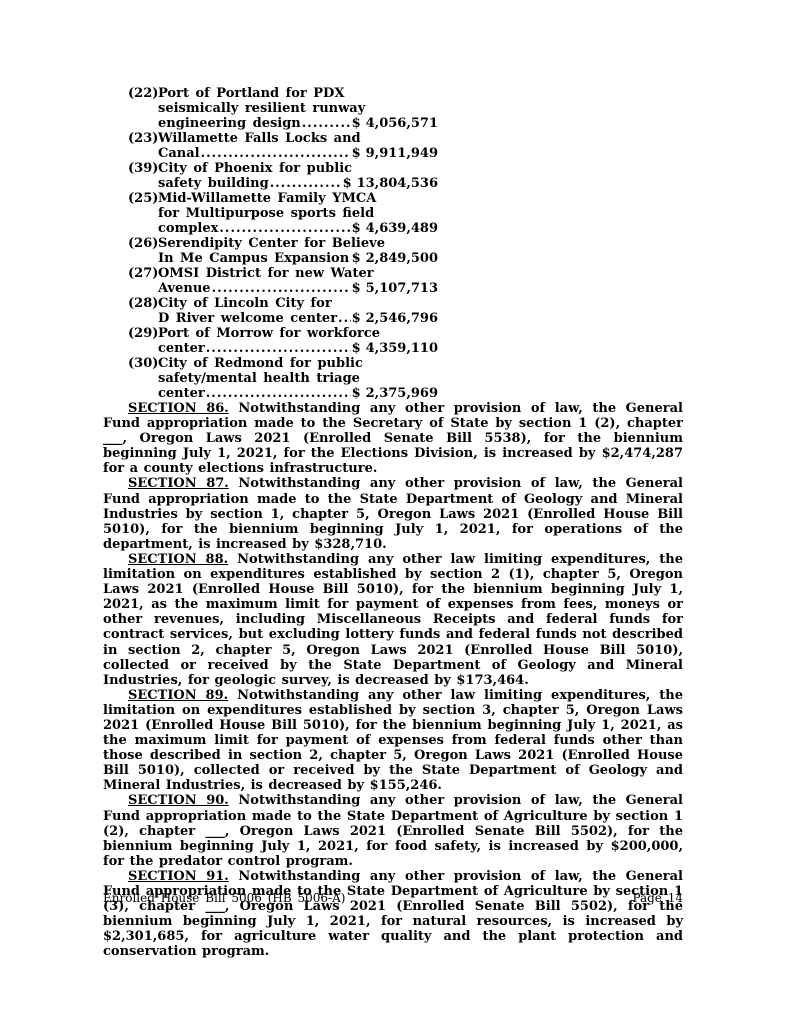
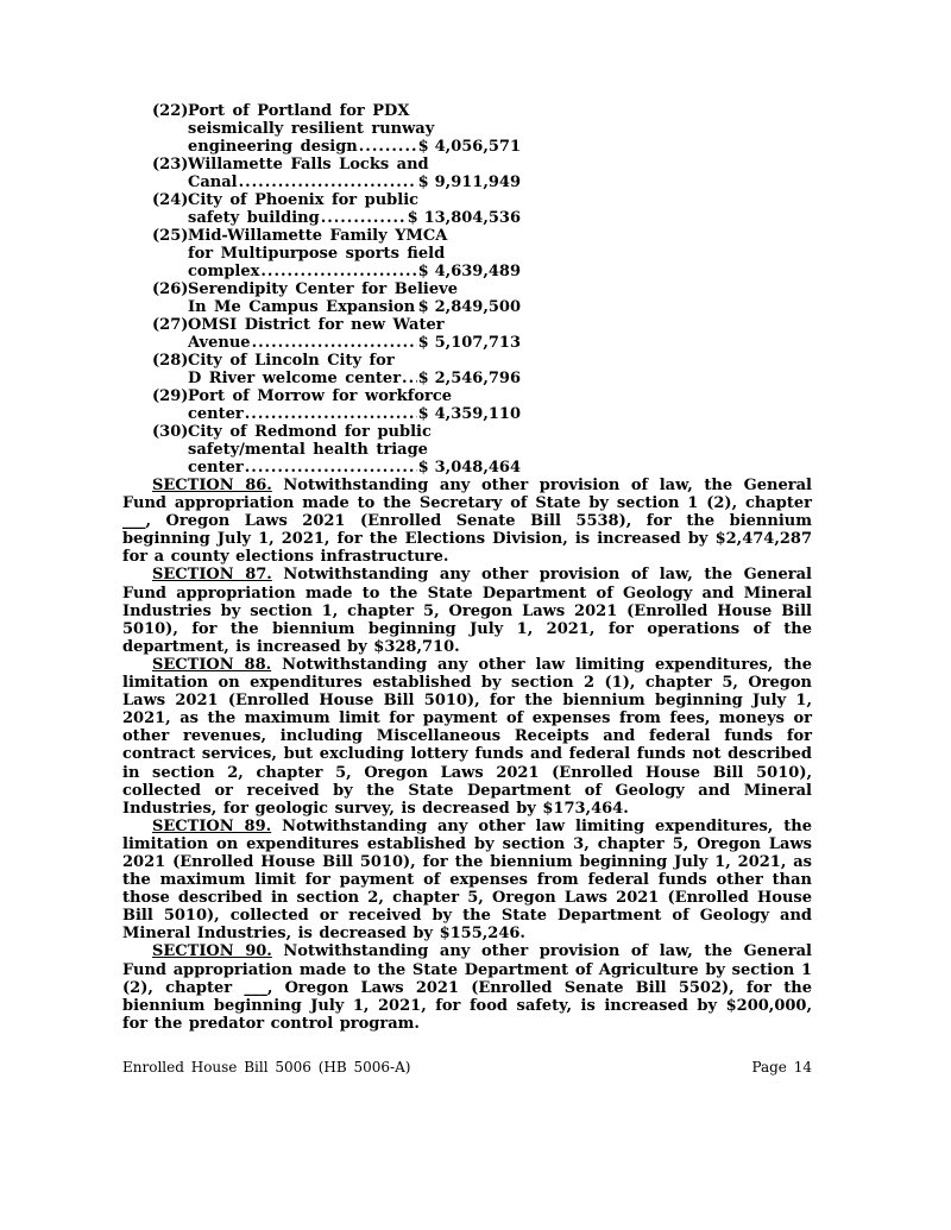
  (22)
  Port of Portland for PDX
  seismically resilient runway
  engineering design
  $
  4,056,571
  (23)
  Willamette Falls Locks and
  Canal
  $
  9,911,949
- (39)
+ (24)
  City of Phoenix for public
  safety building
  $
  13,804,536
  (25)
  Mid-Willamette Family YMCA
  for Multipurpose sports field
  complex
  $
  4,639,489
  (26)
  Serendipity Center for Believe
  In Me Campus Expansion
  $
  2,849,500
  (27)
  OMSI District for new Water
  Avenue
  $
  5,107,713
  (28)
  City of Lincoln City for
  D River welcome center
  $
  2,546,796
  (29)
  Port of Morrow for workforce
  center
  $
  4,359,110
  (30)
  City of Redmond for public
  safety/mental health triage
  center
  $
- 2,375,969
+ 3,048,464
  SECTION 86. Notwithstanding any other provision of law, the General Fund appropriation made to the Secretary of State by section 1 (2), chapter ___, Oregon Laws 2021 (Enrolled Senate Bill 5538), for the biennium beginning July 1, 2021, for the Elections Division, is increased by $2,474,287 for a county elections infrastructure.
  SECTION 87. Notwithstanding any other provision of law, the General Fund appropriation made to the State Department of Geology and Mineral Industries by section 1, chapter 5, Oregon Laws 2021 (Enrolled House Bill 5010), for the biennium beginning July 1, 2021, for operations of the department, is increased by $328,710.
  SECTION 88. Notwithstanding any other law limiting expenditures, the limitation on expenditures established by section 2 (1), chapter 5, Oregon Laws 2021 (Enrolled House Bill 5010), for the biennium beginning July 1, 2021, as the maximum limit for payment of expenses from fees, moneys or other revenues, including Miscellaneous Receipts and federal funds for contract services, but excluding lottery funds and federal funds not described in section 2, chapter 5, Oregon Laws 2021 (Enrolled House Bill 5010), collected or received by the State Department of Geology and Mineral Industries, for geologic survey, is decreased by $173,464.
  SECTION 89. Notwithstanding any other law limiting expenditures, the limitation on expenditures established by section 3, chapter 5, Oregon Laws 2021 (Enrolled House Bill 5010), for the biennium beginning July 1, 2021, as the maximum limit for payment of expenses from federal funds other than those described in section 2, chapter 5, Oregon Laws 2021 (Enrolled House Bill 5010), collected or received by the State Department of Geology and Mineral Industries, is decreased by $155,246.
  SECTION 90. Notwithstanding any other provision of law, the General Fund appropriation made to the State Department of Agriculture by section 1 (2), chapter ___, Oregon Laws 2021 (Enrolled Senate Bill 5502), for the biennium beginning July 1, 2021, for food safety, is increased by $200,000, for the predator control program.
- SECTION 91. Notwithstanding any other provision of law, the General Fund appropriation made to the State Department of Agriculture by section 1 (3), chapter ___, Oregon Laws 2021 (Enrolled Senate Bill 5502), for the biennium beginning July 1, 2021, for natural resources, is increased by $2,301,685, for agriculture water quality and the plant protection and conservation program.
  Enrolled House Bill 5006 (HB 5006-A)
  Page 14
